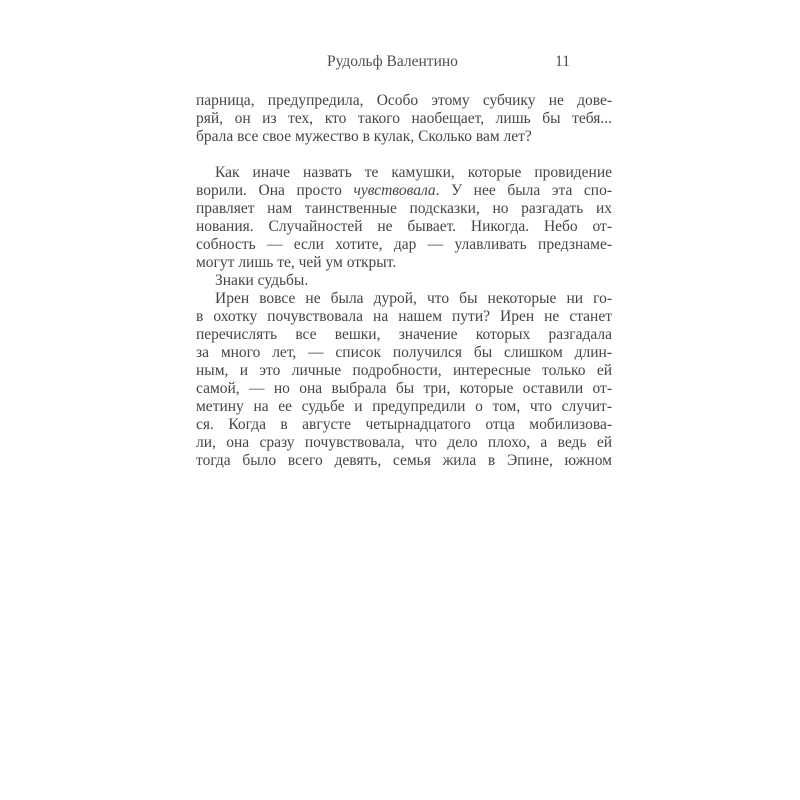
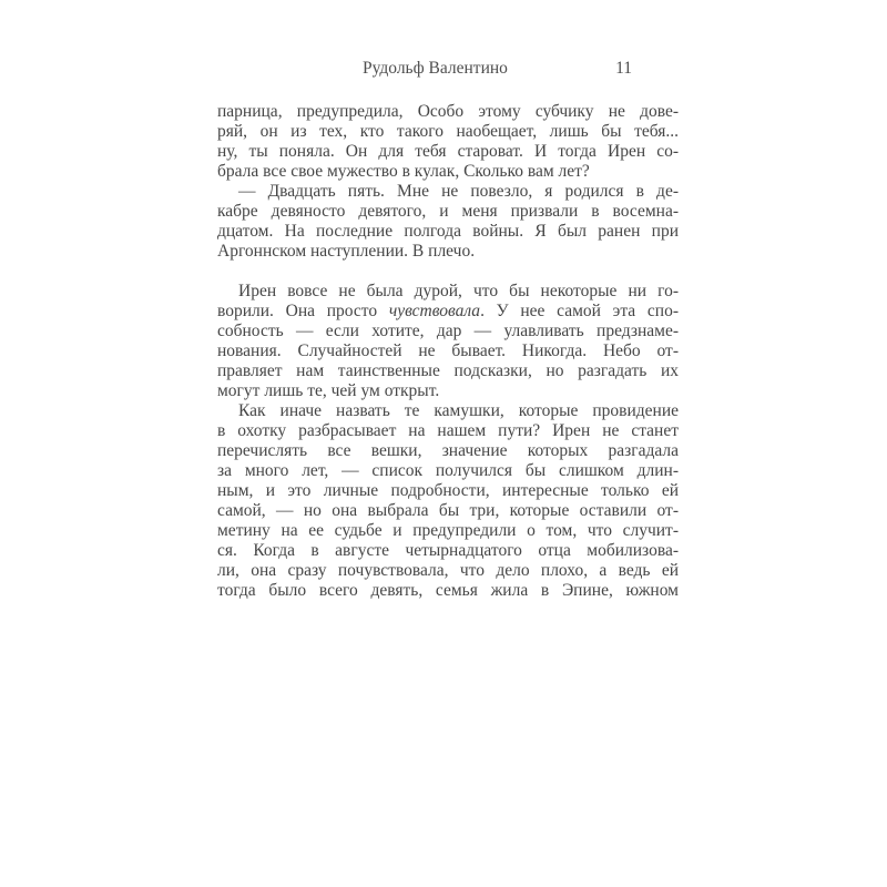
  Рудольф Валентино
  11
  парница, предупредила, Особо этому субчику не дове-
  ряй, он из тех, кто такого наобещает, лишь бы тебя...
+ ну, ты поняла. Он для тебя староват. И тогда Ирен со-
  брала все свое мужество в кулак, Сколько вам лет?
+ — Двадцать пять. Мне не повезло, я родился в де-
+ кабре девяносто девятого, и меня призвали в восемна-
+ дцатом. На последние полгода войны. Я был ранен при
+ Аргоннском наступлении. В плечо.
- Как иначе назвать те камушки, которые провидение
+ Ирен вовсе не была дурой, что бы некоторые ни го-
- ворили. Она просто чувствовала. У нее была эта спо-
+ ворили. Она просто чувствовала. У нее самой эта спо-
- правляет нам таинственные подсказки, но разгадать их
+ собность — если хотите, дар — улавливать предзнаме-
  нования. Случайностей не бывает. Никогда. Небо от-
- собность — если хотите, дар — улавливать предзнаме-
+ правляет нам таинственные подсказки, но разгадать их
  могут лишь те, чей ум открыт.
- Знаки судьбы.
- Ирен вовсе не была дурой, что бы некоторые ни го-
+ Как иначе назвать те камушки, которые провидение
- в охотку почувствовала на нашем пути? Ирен не станет
+ в охотку разбрасывает на нашем пути? Ирен не станет
  перечислять все вешки, значение которых разгадала
  за много лет, — список получился бы слишком длин-
  ным, и это личные подробности, интересные только ей
  самой, — но она выбрала бы три, которые оставили от-
  метину на ее судьбе и предупредили о том, что случит-
  ся. Когда в августе четырнадцатого отца мобилизова-
  ли, она сразу почувствовала, что дело плохо, а ведь ей
  тогда было всего девять, семья жила в Эпине, южном
